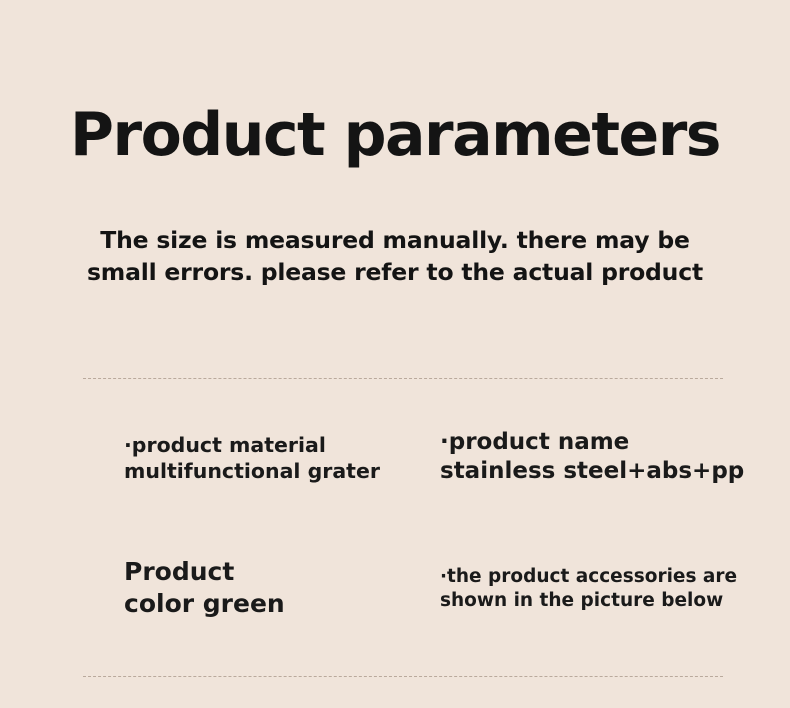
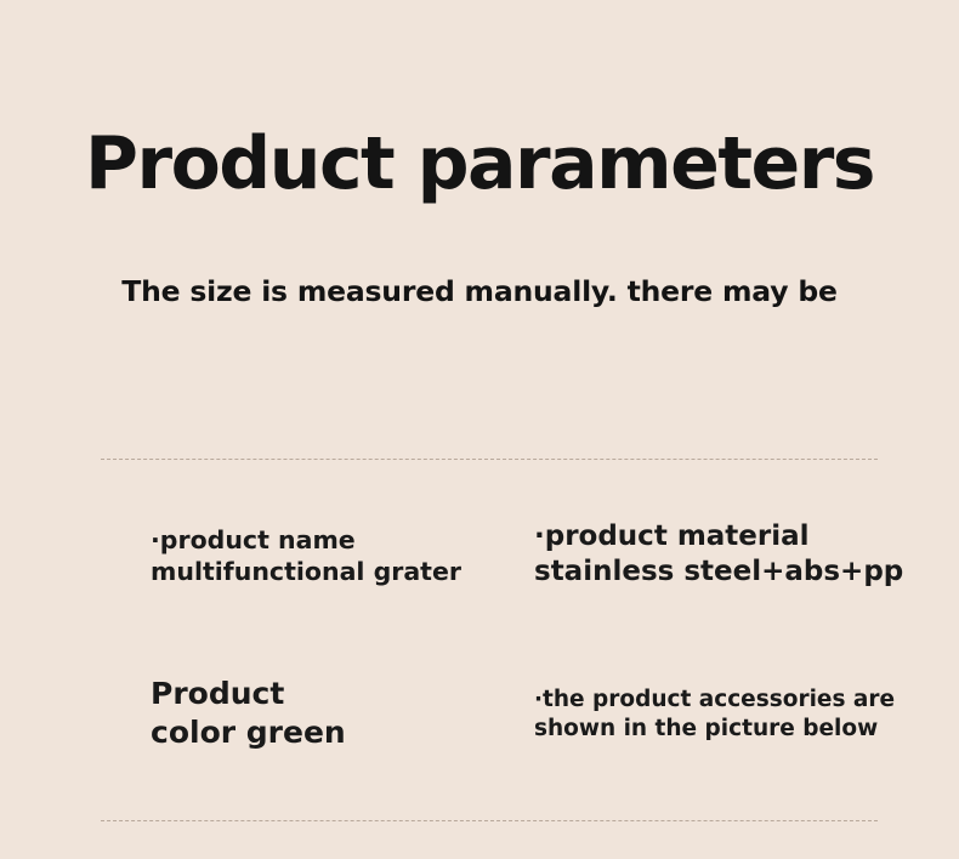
  Product parameters
  The size is measured manually. there may be
- small errors. please refer to the actual product
- ·product material
+ ·product name
  multifunctional grater
- ·product name
+ ·product material
  stainless steel+abs+pp
  Product
  color green
  ·the product accessories are
  shown in the picture below
